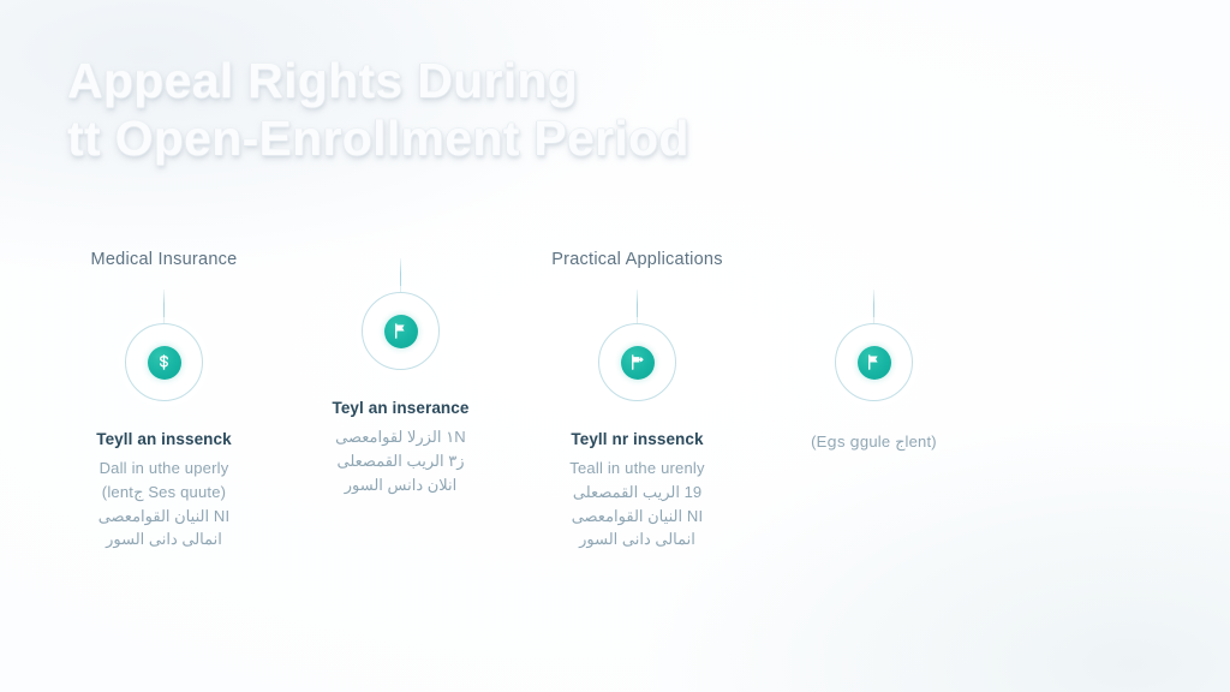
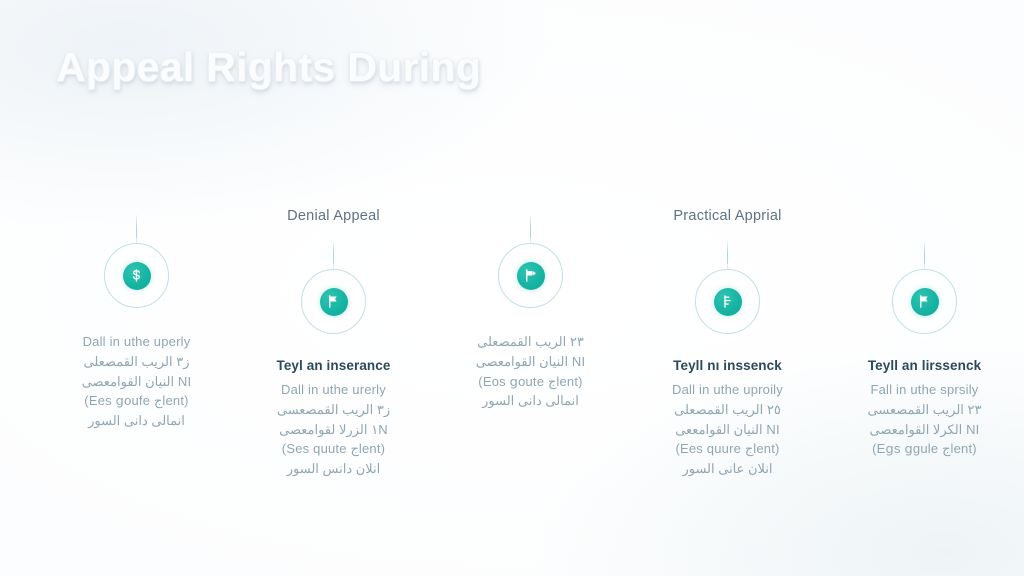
  Appeal Rights During
- tt Open-Enrollment Period
- Medical Insurance
- Teyll an inssenck
  Dall in uthe uperly
- (Seѕ quute جlent)
+ ز٣ الريب القمصعلى
  NI النيان القوامعصى
+ (Eeѕ ցoufe جlent)
  انمالى دانى السور
+ Denial Appeal
  Teyl an inserance
+ Dall in uthe urerly
+ ز٣ الريب القمصعسى
  ١N الزرلا لقوامعصى
- ز٣ الريب القمصعلى
+ (Seѕ quute جlent)
  انلان دانس السور
- Practical Applications
- Teyll nr inssenck
- Teall in uthe urenly
- 19 الريب القمصعلى
+ ٢٣ الريب القمصعلى
  NI النيان القوامعصى
+ (Eoѕ ցoute جlent)
  انمالى دانى السور
+ Practical Apprial
+ Teyll nı inssenck
+ Dall in uthe uproily
+ ٢٥ الريب القمصعلى
+ NI النيان القوامععى
+ (Eeѕ quure جlent)
+ انلان عانى السور
+ Teyll an lirssenck
+ Fall in uthe sprsily
+ ٢٣ الريب القمصعسى
+ NI الكرلا القوامعصى
  (Eցѕ ցgule جlent)
